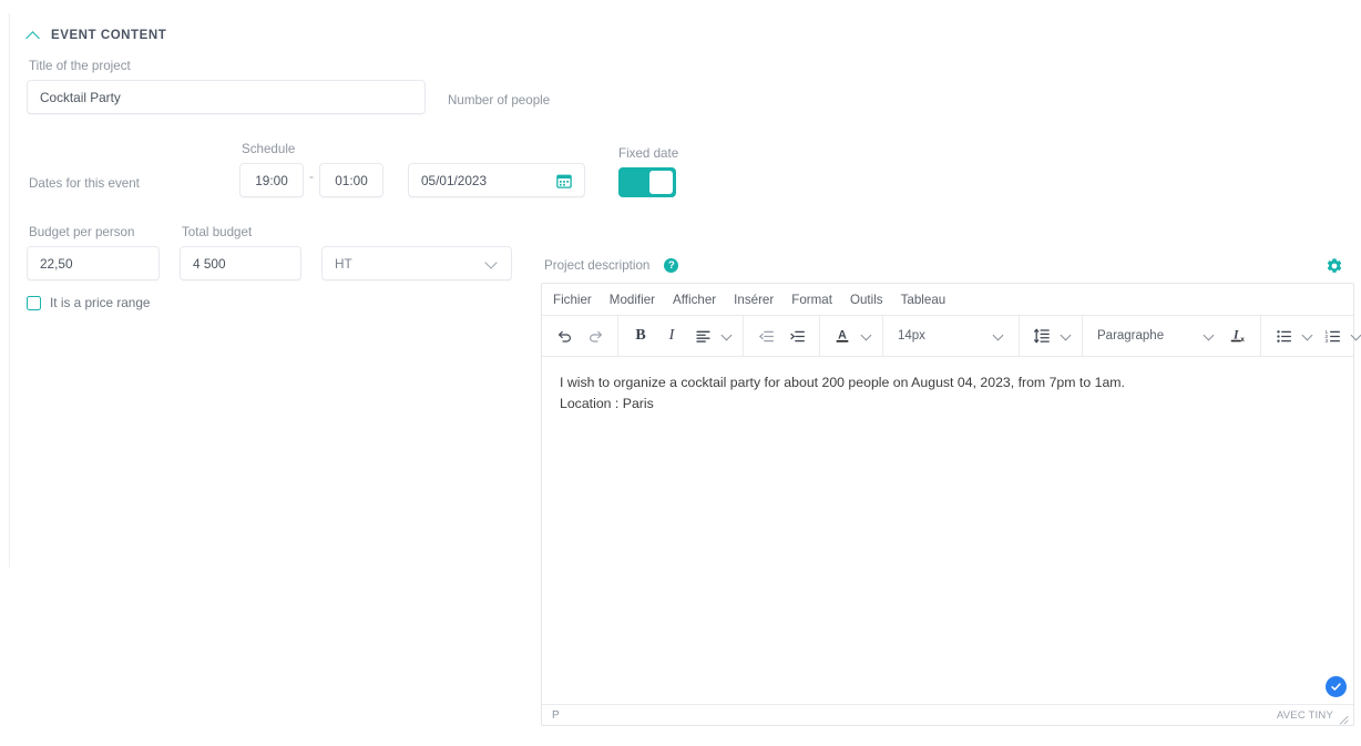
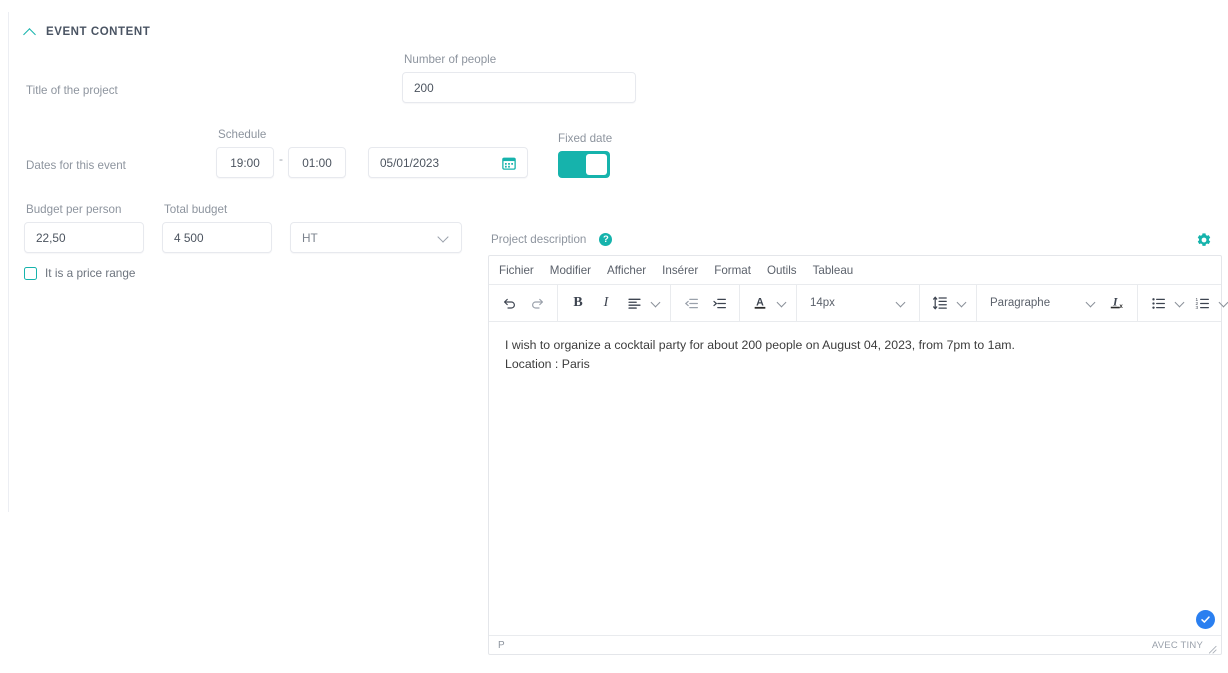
  EVENT CONTENT
  Title of the project
- Cocktail Party
  Number of people
+ 200
  Dates for this event
  Schedule
  19:00
  -
  01:00
  05/01/2023
  Fixed date
  Budget per person
  22,50
  Total budget
  4 500
  HT
  It is a price range
  Project description
  ?
  Fichier
  Modifier
  Afficher
  Insérer
  Format
  Outils
  Tableau
  B
  I
  A
  14px
  Paragraphe
  I
  I wish to organize a cocktail party for about 200 people on August 04, 2023, from 7pm to 1am.
  Location : Paris
  P
  AVEC TINY
